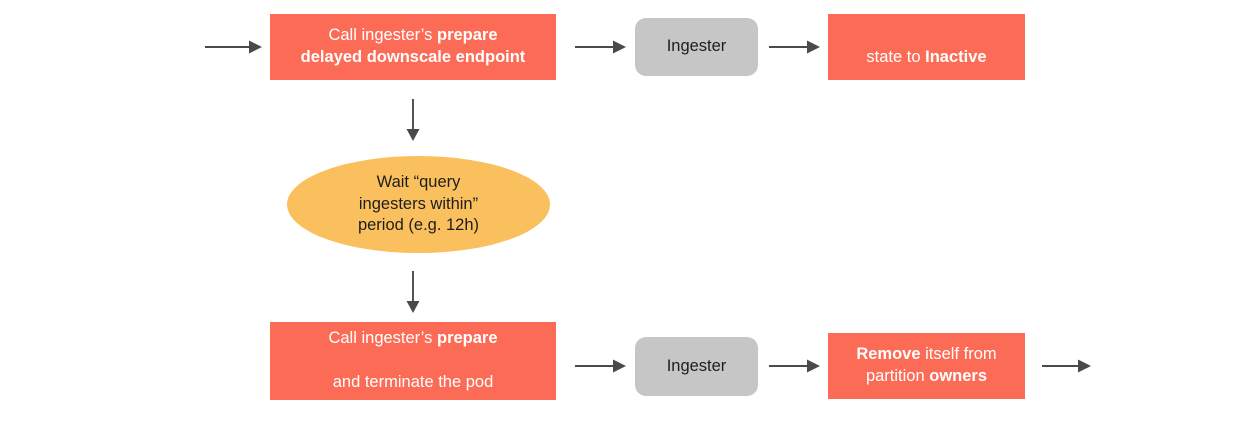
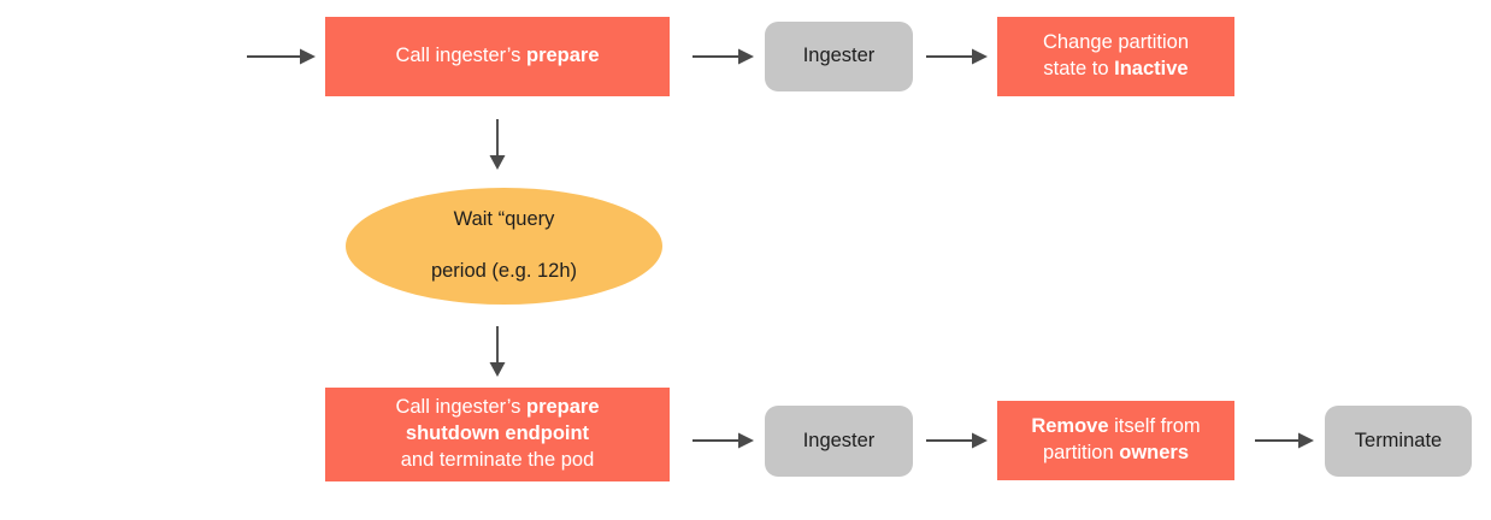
  Call ingester’s prepare
- delayed downscale endpoint
  Ingester
+ Change partition
  state to Inactive
  Wait “query
- ingesters within”
  period (e.g. 12h)
  Call ingester’s prepare
+ shutdown endpoint
  and terminate the pod
  Ingester
  Remove itself from
  partition owners
+ Terminate
